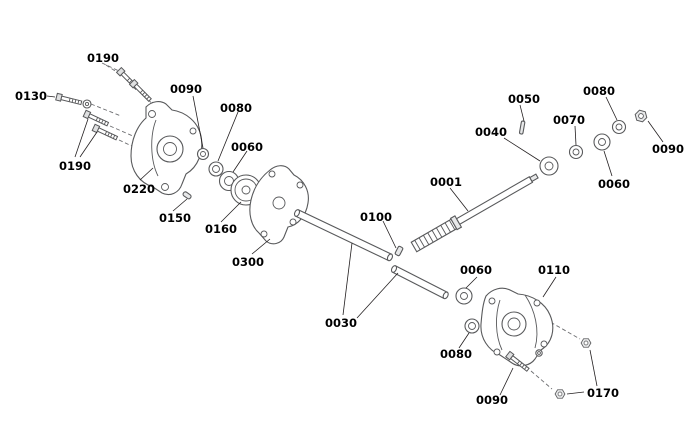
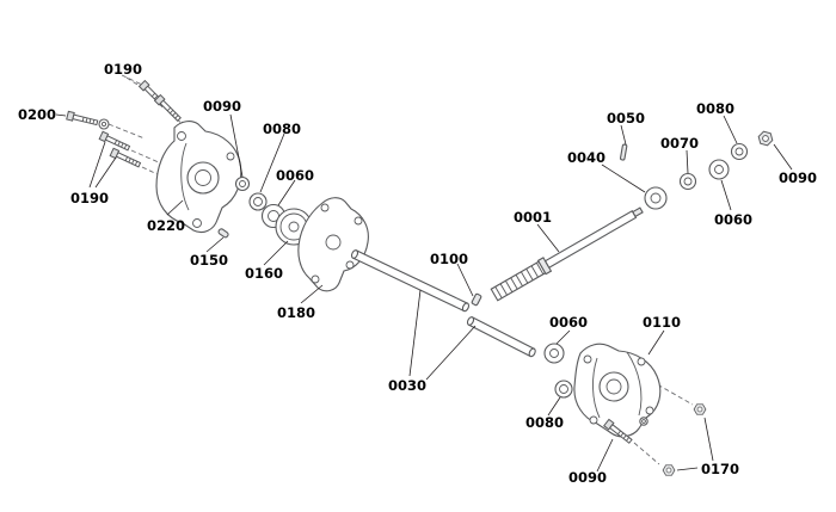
  0190
- 0130
+ 0200
  0090
  0080
  0060
  0190
  0220
  0150
  0160
- 0300
+ 0180
  0100
  0030
  0001
  0050
  0040
  0070
  0080
  0090
  0060
  0110
  0060
  0080
  0090
  0170
